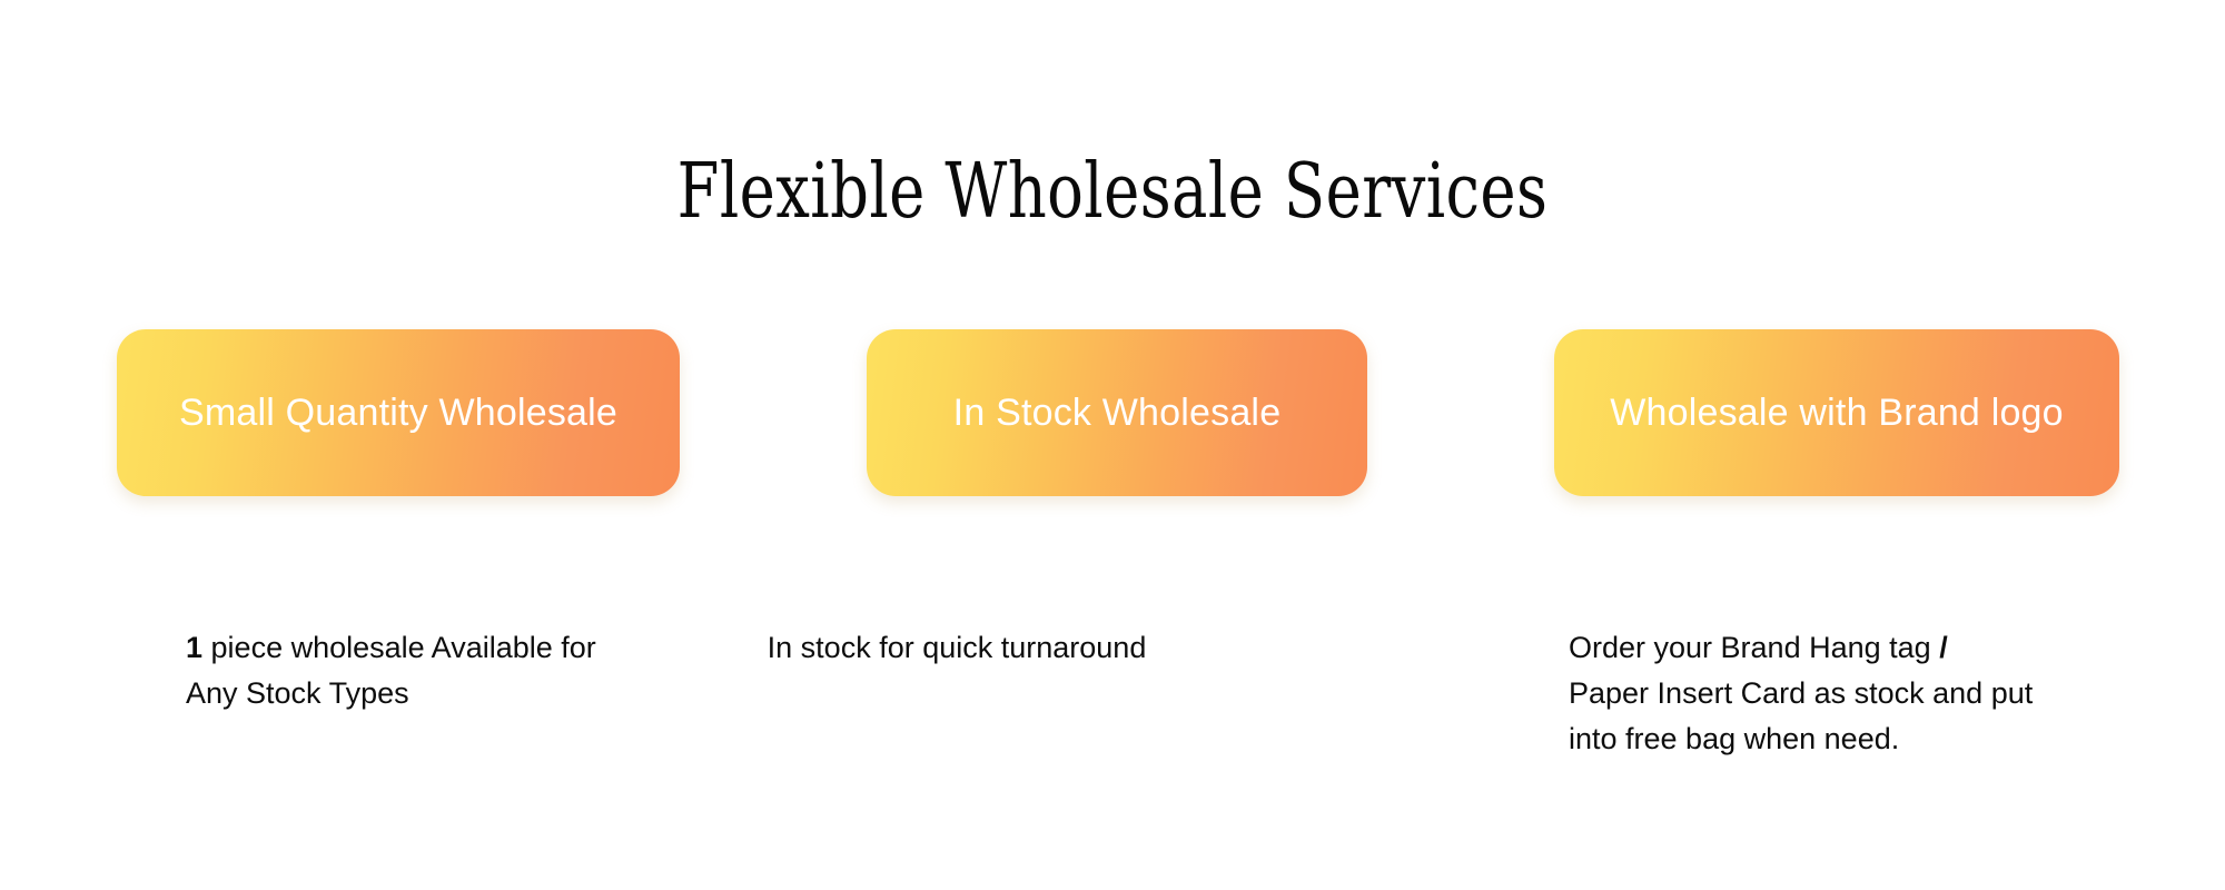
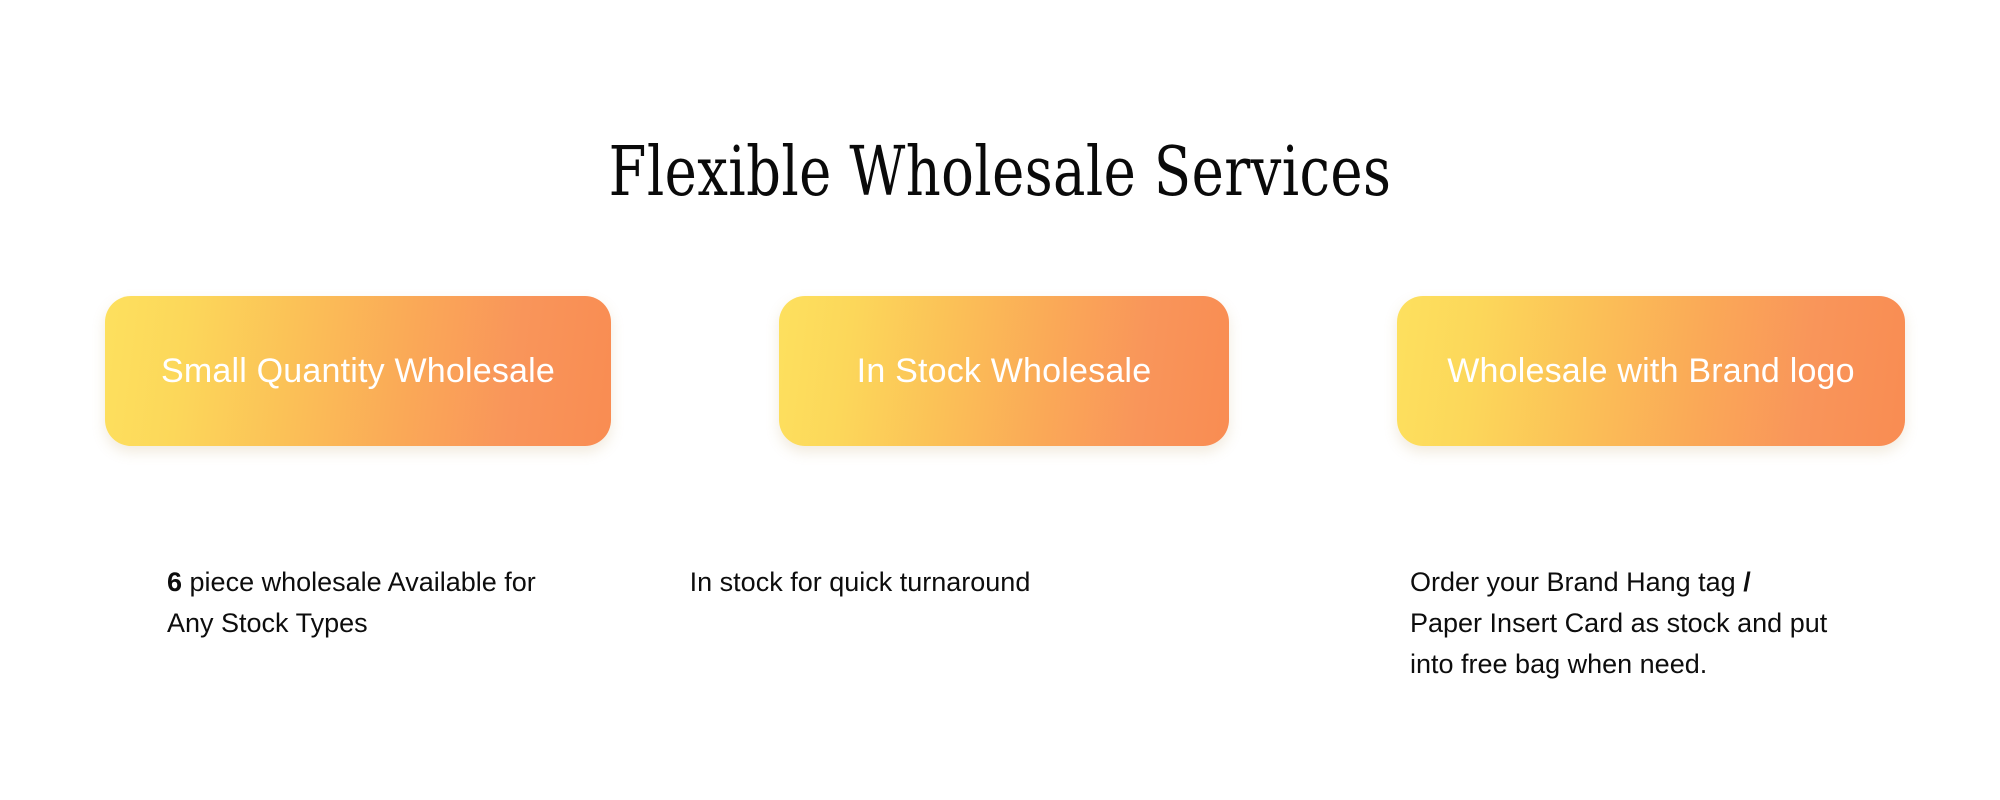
  Flexible Wholesale Services
  Small Quantity Wholesale
  In Stock Wholesale
  Wholesale with Brand logo
- 1 piece wholesale Available for Any Stock Types
+ 6 piece wholesale Available for Any Stock Types
  In stock for quick turnaround
  Order your Brand Hang tag / Paper Insert Card as stock and put into free bag when need.
